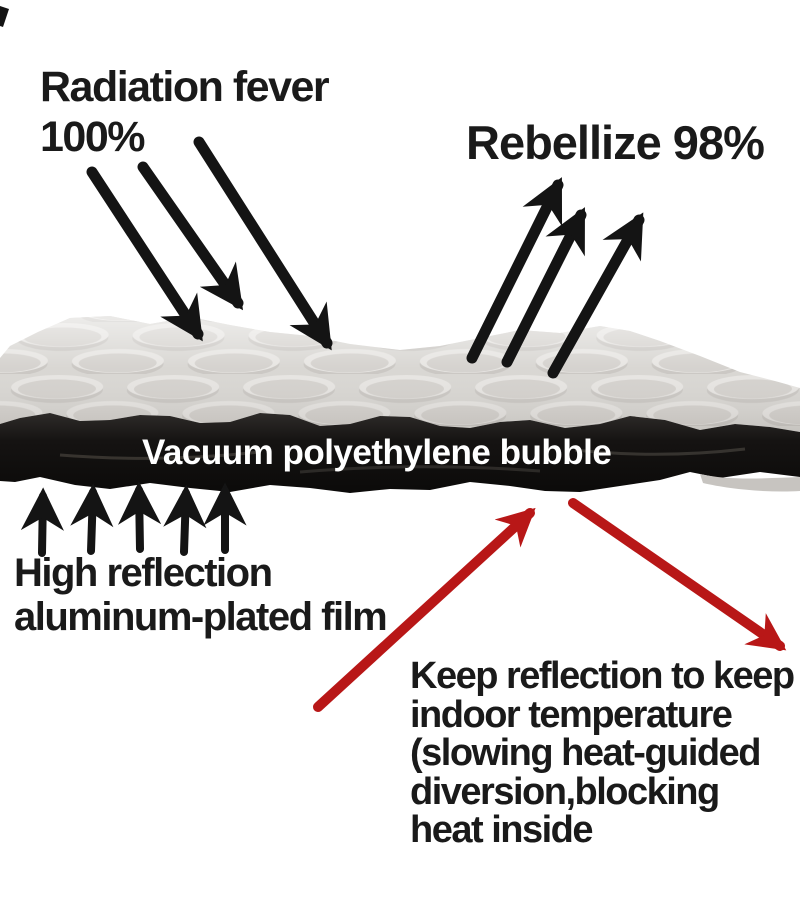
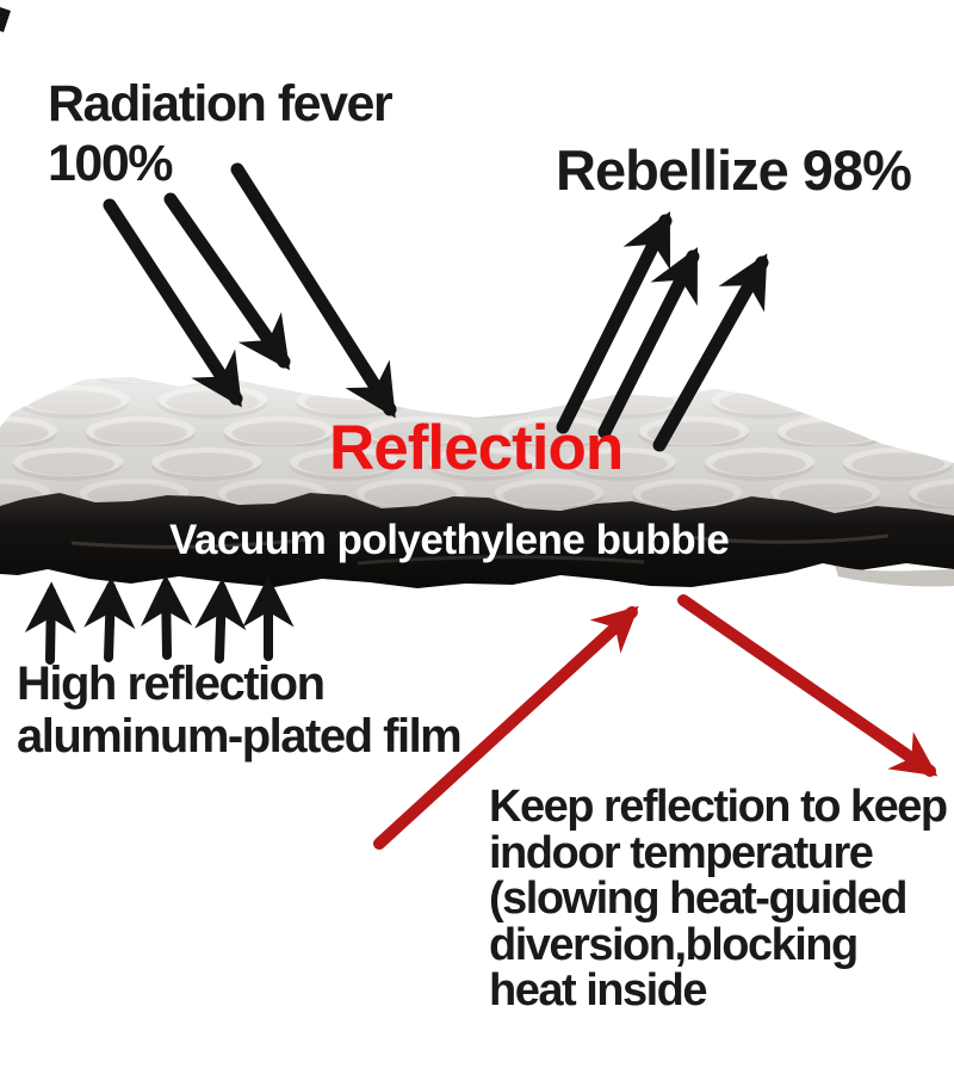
  Radiation fever
  100%
  Rebellize 98%
+ Reflection
  Vacuum polyethylene bubble
  High reflection
  aluminum-plated film
  Keep reflection to keep
  indoor temperature
  (slowing heat-guided
  diversion,blocking
  heat inside
